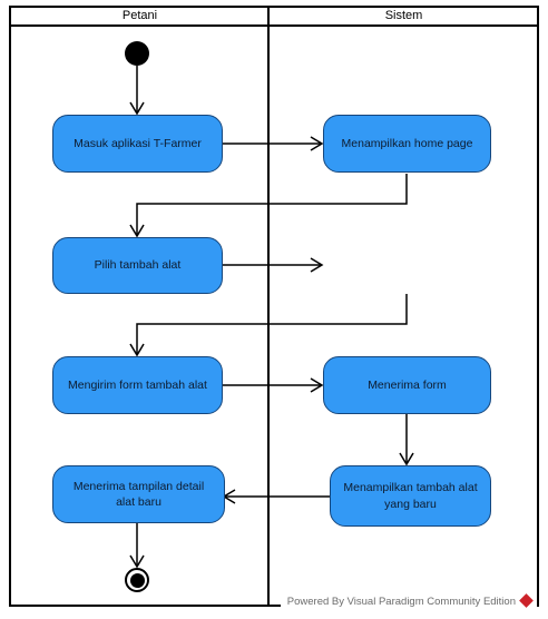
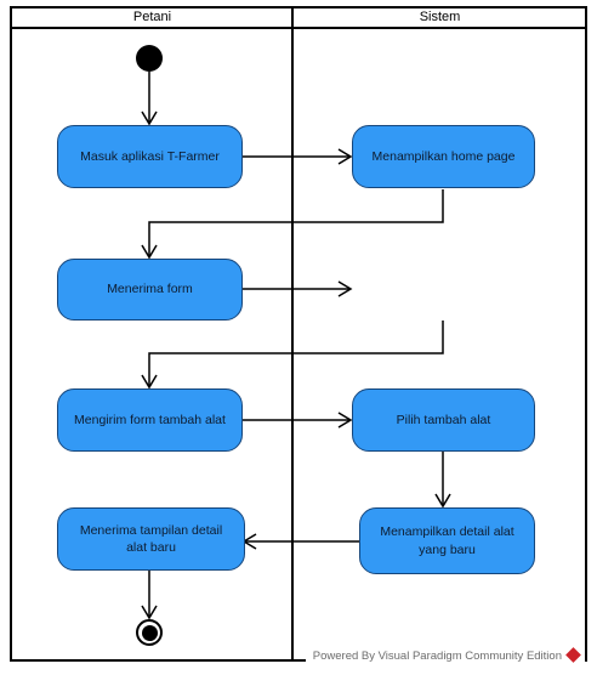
  Petani
  Sistem
  Masuk aplikasi T-Farmer
  Menampilkan home page
- Pilih tambah alat
+ Menerima form
  Mengirim form tambah alat
- Menerima form
+ Pilih tambah alat
- Menampilkan tambah alat yang baru
+ Menampilkan detail alat yang baru
  Menerima tampilan detail alat baru
  Powered By Visual Paradigm Community Edition
